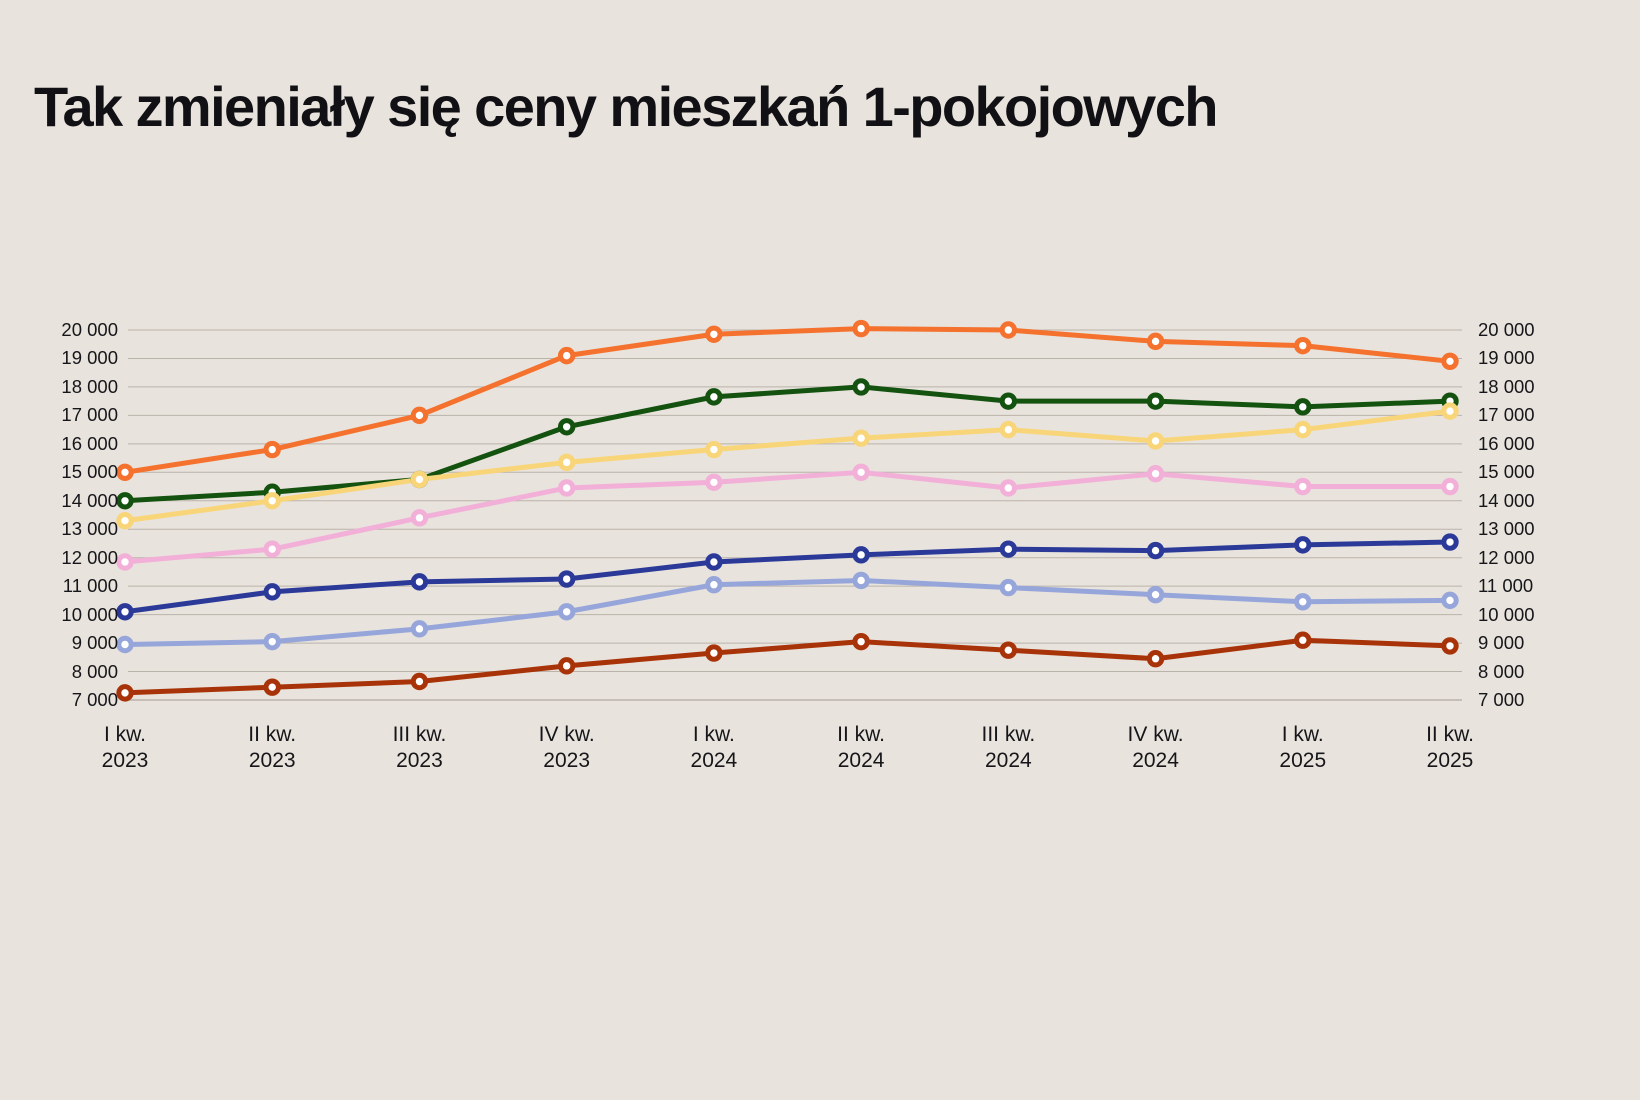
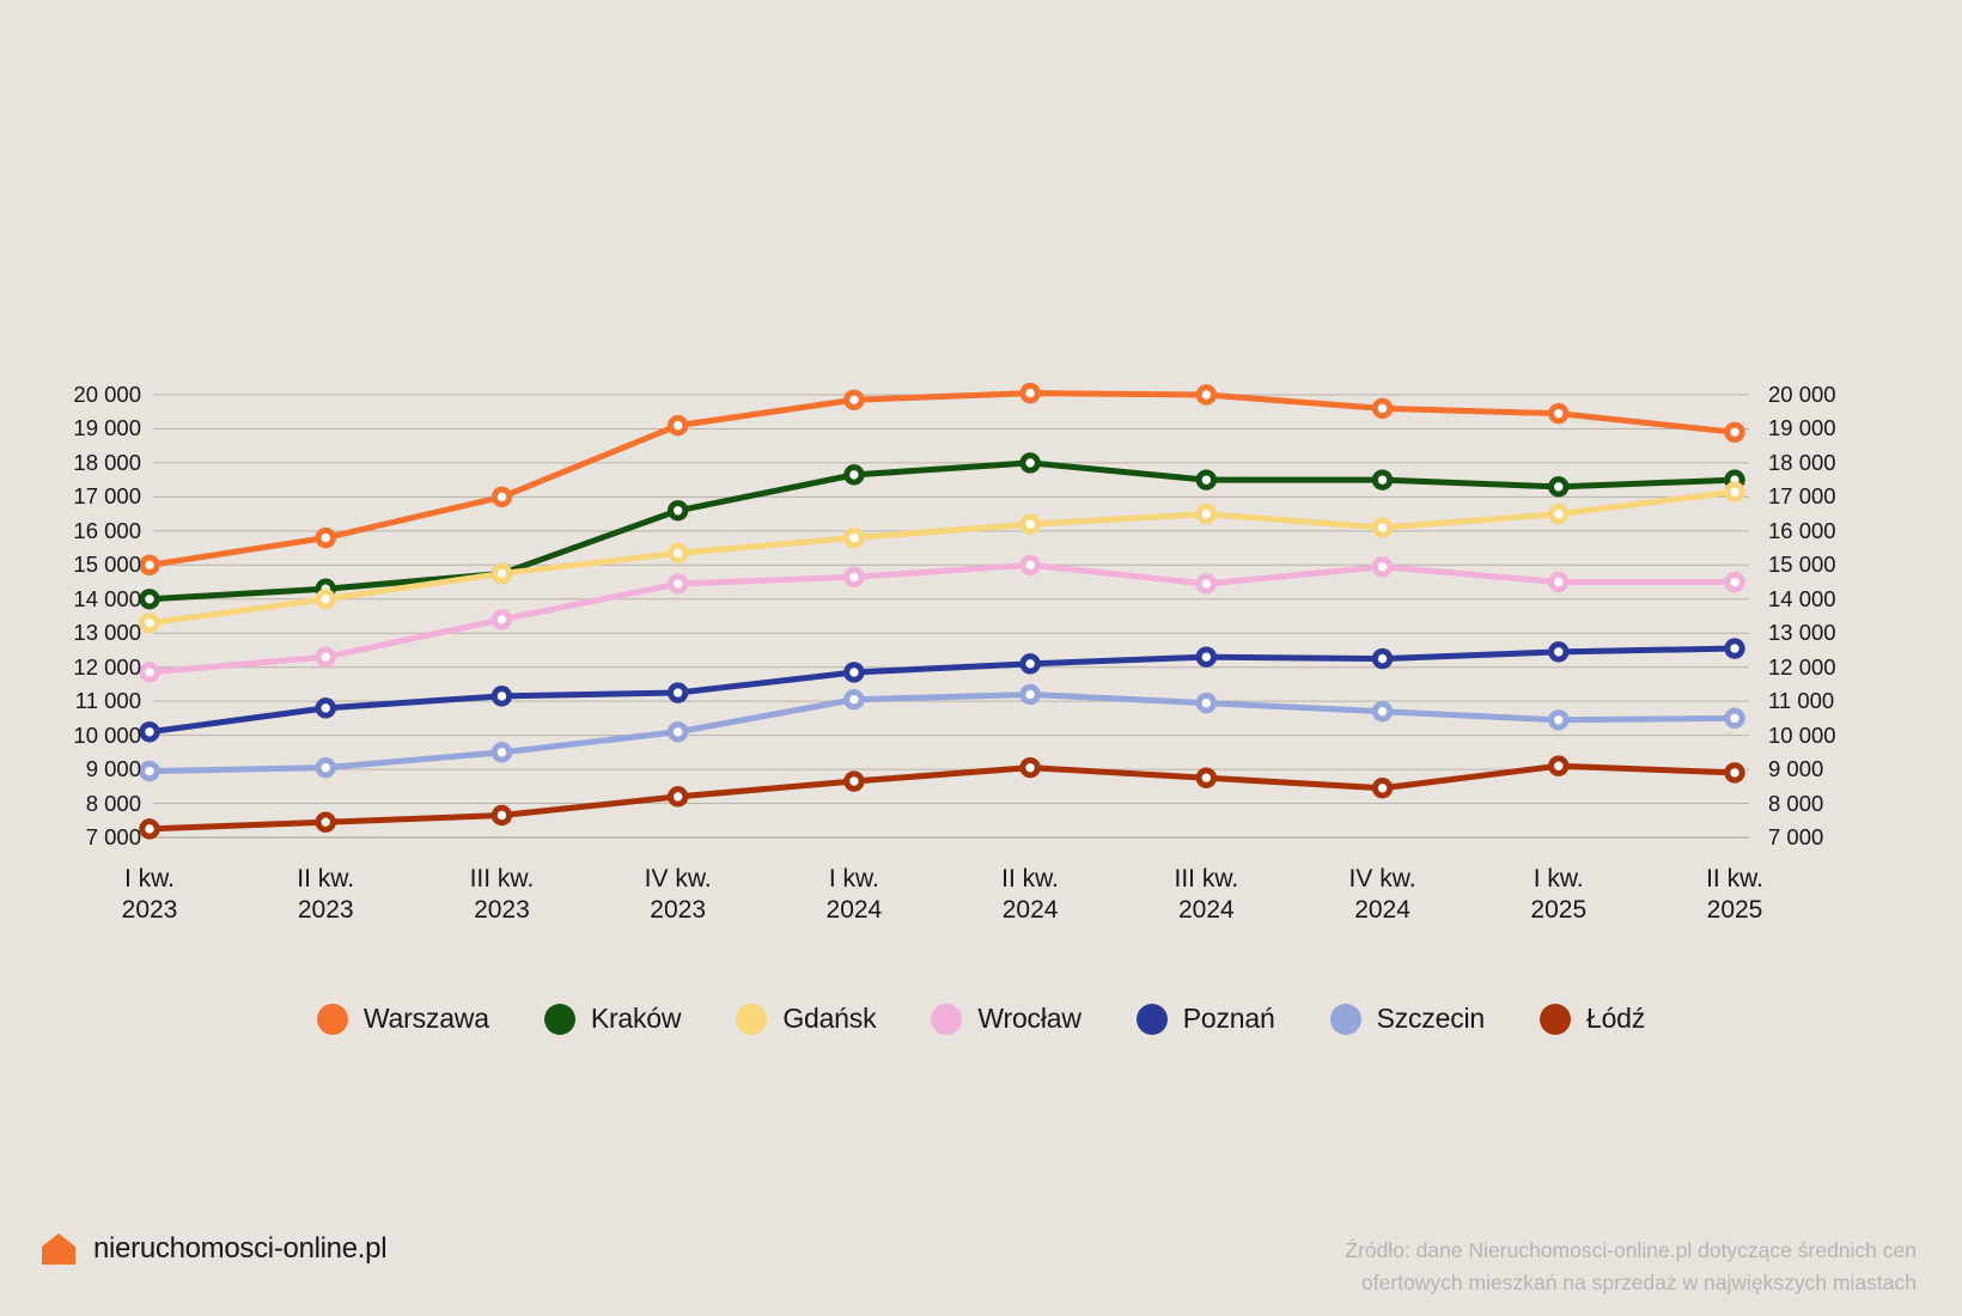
- Tak zmieniały się ceny mieszkań 1-pokojowych
  20 000
  19 000
  18 000
  17 000
  16 000
  15 000
  14 000
  13 000
  12 000
  11 000
  10 000
  9 000
  8 000
  7 000
  20 000
  19 000
  18 000
  17 000
  16 000
  15 000
  14 000
  13 000
  12 000
  11 000
  10 000
  9 000
  8 000
  7 000
  I kw.
  2023
  II kw.
  2023
  III kw.
  2023
  IV kw.
  2023
  I kw.
  2024
  II kw.
  2024
  III kw.
  2024
  IV kw.
  2024
  I kw.
  2025
  II kw.
  2025
+ Warszawa
+ Kraków
+ Gdańsk
+ Wrocław
+ Poznań
+ Szczecin
+ Łódź
+ nieruchomosci-online.pl
+ Źródło: dane Nieruchomosci-online.pl dotyczące średnich cen
+ ofertowych mieszkań na sprzedaż w największych miastach
